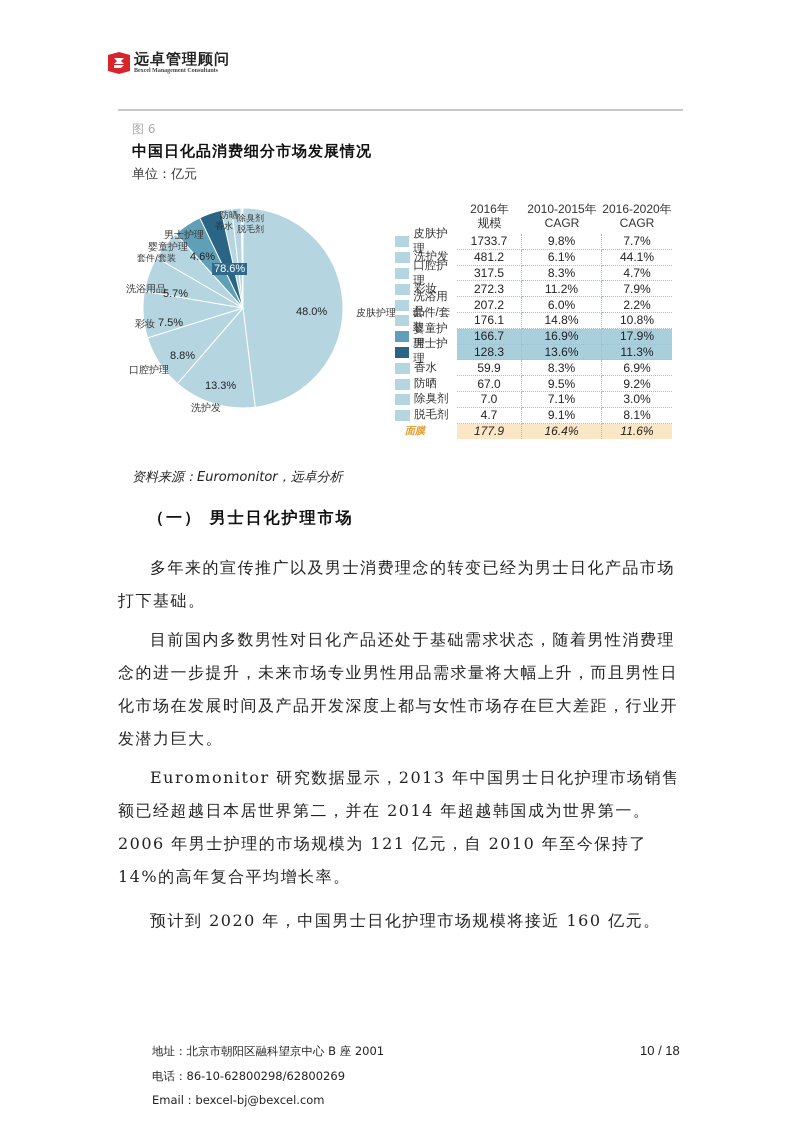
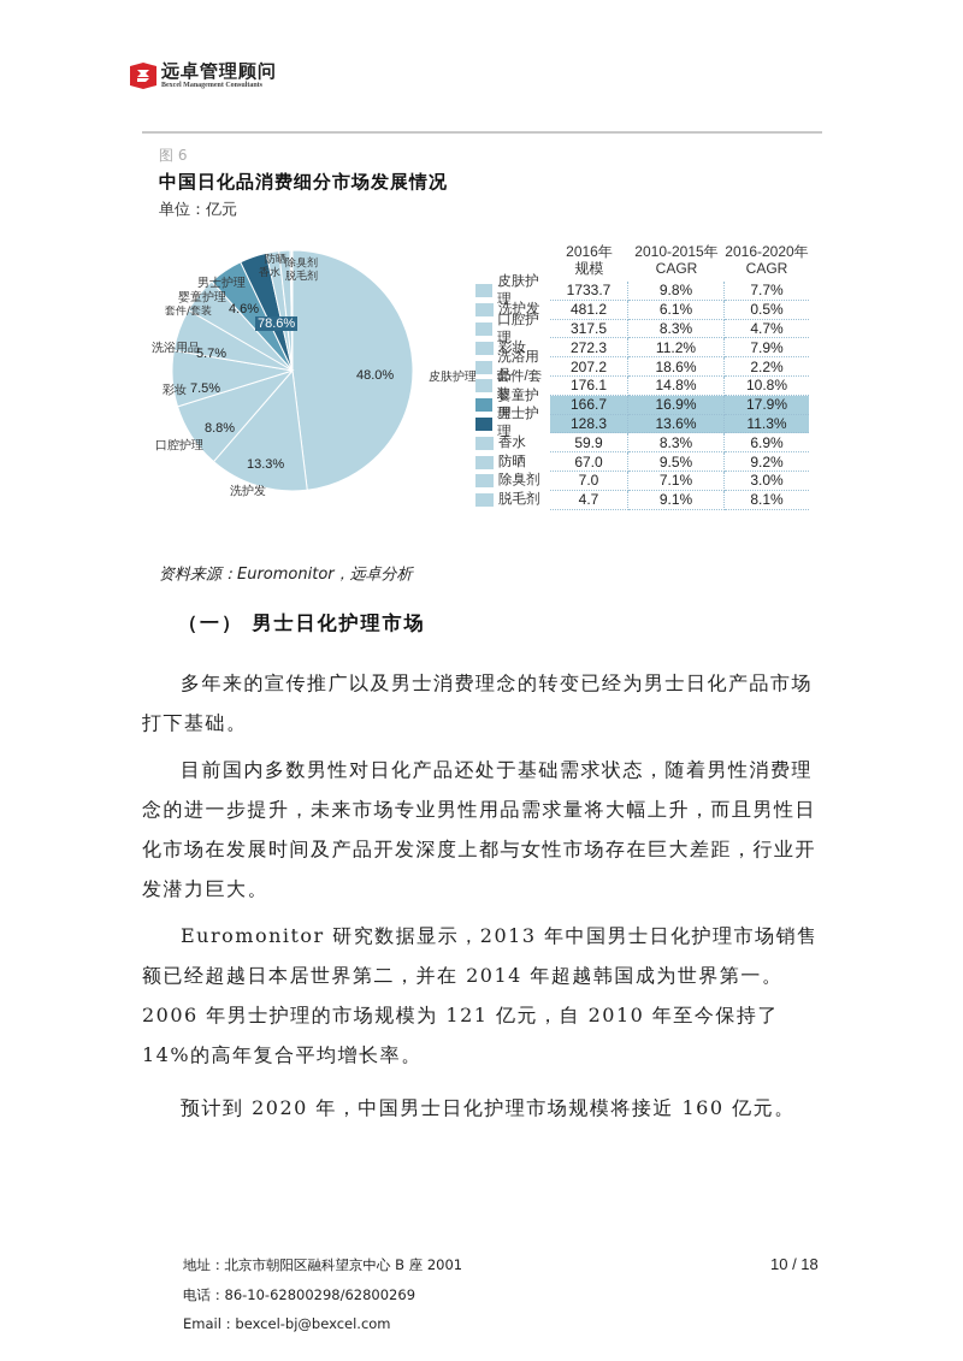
  远卓管理顾问
  图 6
  中国日化品消费细分市场发展情况
  单位：亿元
  皮肤护理
  洗护发
  口腔护理
  彩妆
  洗浴用品
  套件/套装
  婴童护理
  男士护理
  香水
  防晒
  除臭剂
  脱毛剂
  48.0%
  13.3%
  8.8%
  7.5%
  5.7%
  4.6%
  78.6%
  2016年
  规模
  2010-2015年
  CAGR
  2016-2020年
  CAGR
  皮肤护理
  1733.7
  9.8%
  7.7%
  洗护发
  481.2
  6.1%
- 44.1%
+ 0.5%
  口腔护理
  317.5
  8.3%
  4.7%
  彩妆
  272.3
  11.2%
  7.9%
  洗浴用品
  207.2
- 6.0%
+ 18.6%
  2.2%
  套件/套装
  176.1
  14.8%
  10.8%
  婴童护理
  166.7
  16.9%
  17.9%
  男士护理
  128.3
  13.6%
  11.3%
  香水
  59.9
  8.3%
  6.9%
  防晒
  67.0
  9.5%
  9.2%
  除臭剂
  7.0
  7.1%
  3.0%
  脱毛剂
  4.7
  9.1%
  8.1%
- 面膜
- 177.9
- 16.4%
- 11.6%
  资料来源：Euromonitor，远卓分析
  （一） 男士日化护理市场
  多年来的宣传推广以及男士消费理念的转变已经为男士日化产品市场打下基础。
  目前国内多数男性对日化产品还处于基础需求状态，随着男性消费理念的进一步提升，未来市场专业男性用品需求量将大幅上升，而且男性日化市场在发展时间及产品开发深度上都与女性市场存在巨大差距，行业开发潜力巨大。
  Euromonitor 研究数据显示，2013 年中国男士日化护理市场销售额已经超越日本居世界第二，并在 2014 年超越韩国成为世界第一。2006 年男士护理的市场规模为 121 亿元，自 2010 年至今保持了 14%的高年复合平均增长率。
  预计到 2020 年，中国男士日化护理市场规模将接近 160 亿元。
  地址：北京市朝阳区融科望京中心 B 座 2001
  电话：86-10-62800298/62800269
  Email：bexcel-bj@bexcel.com
  10 / 18
